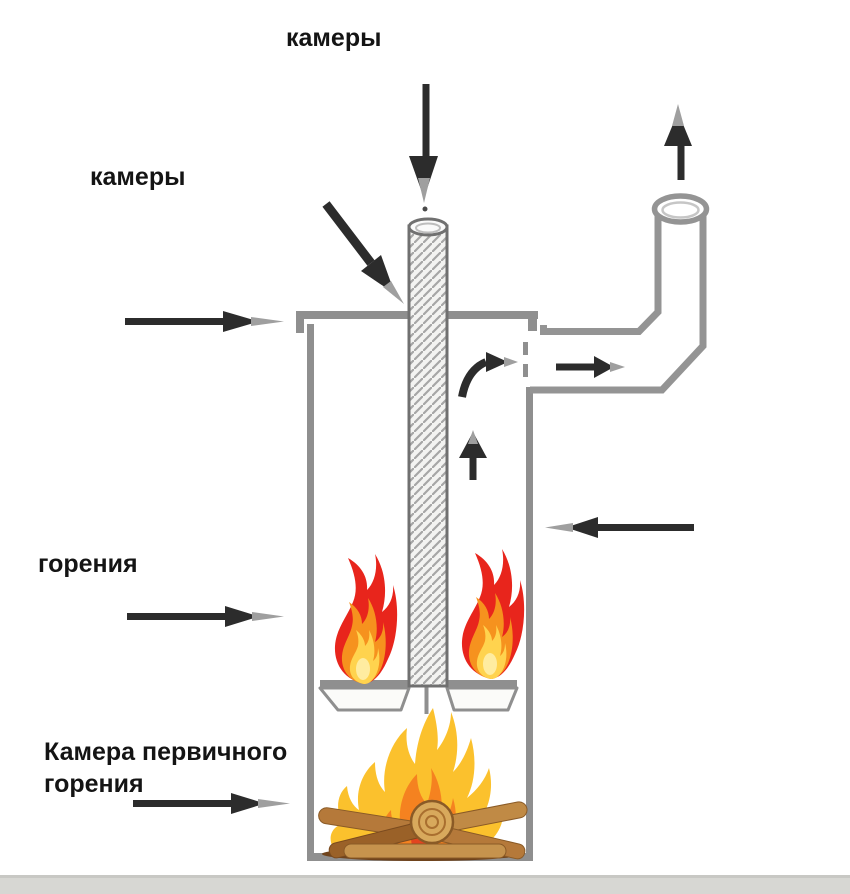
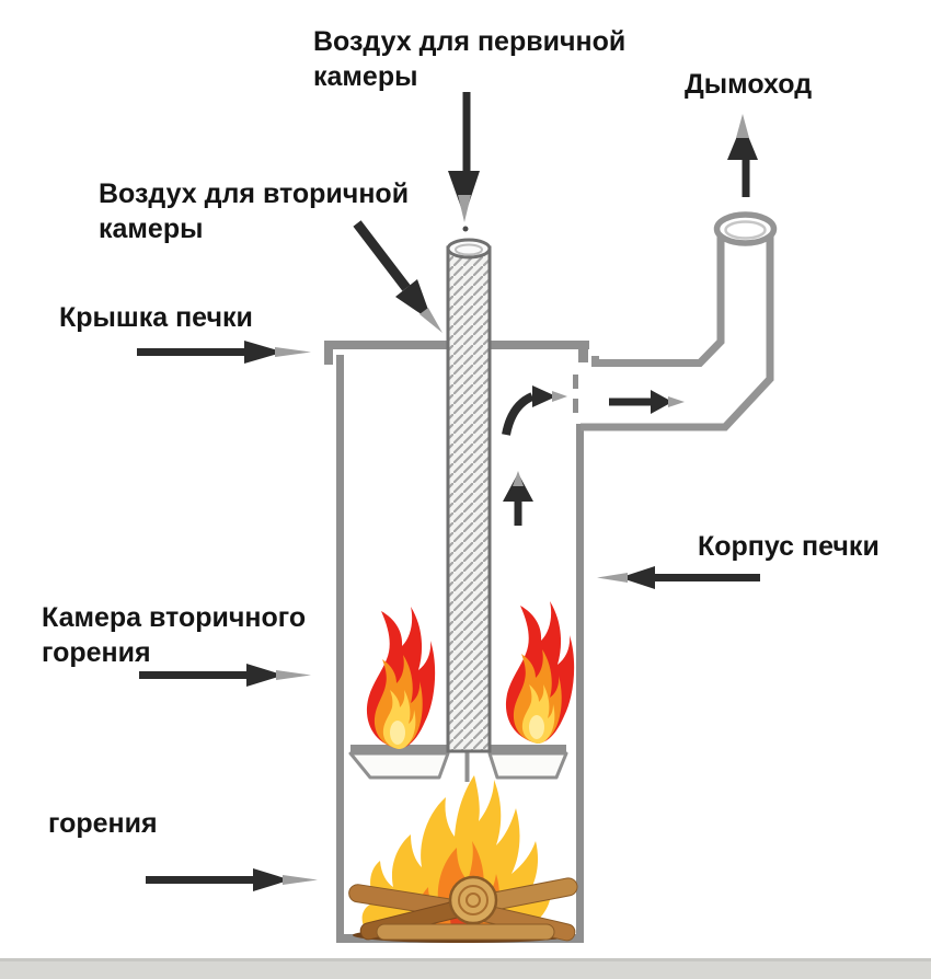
+ Воздух для первичной
  камеры
+ Дымоход
+ Воздух для вторичной
  камеры
+ Крышка печки
+ Корпус печки
+ Камера вторичного
  горения
- Камера первичного
  горения
